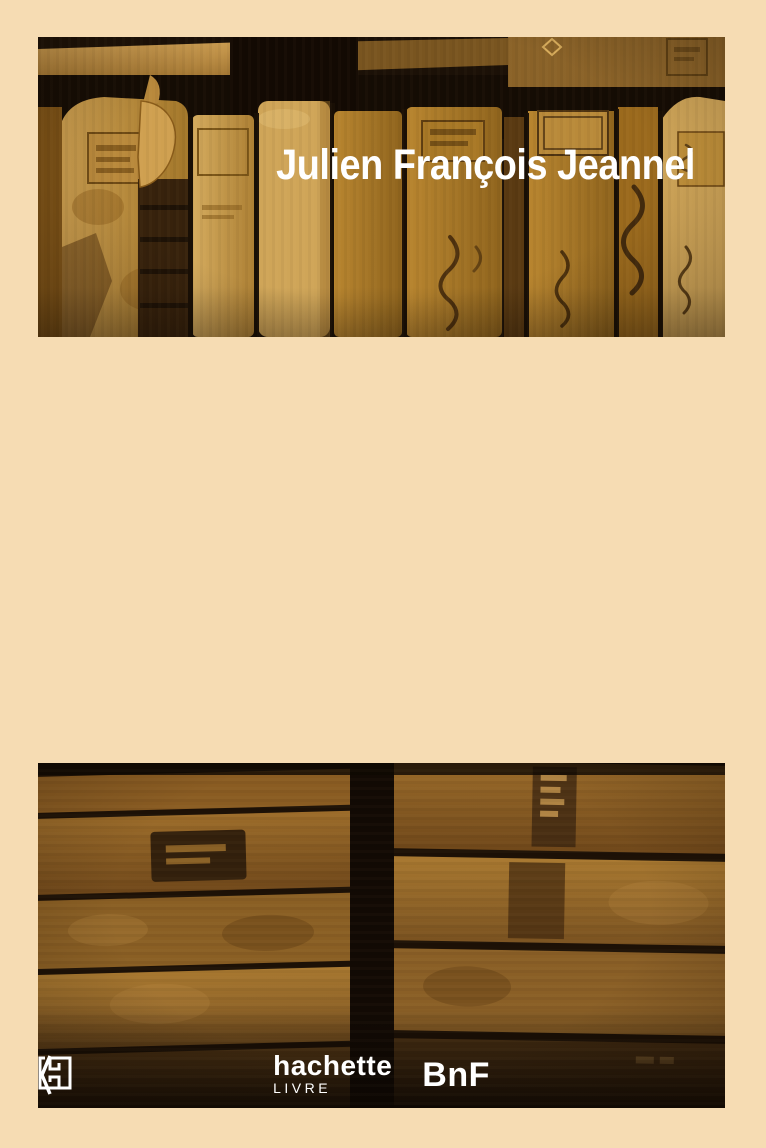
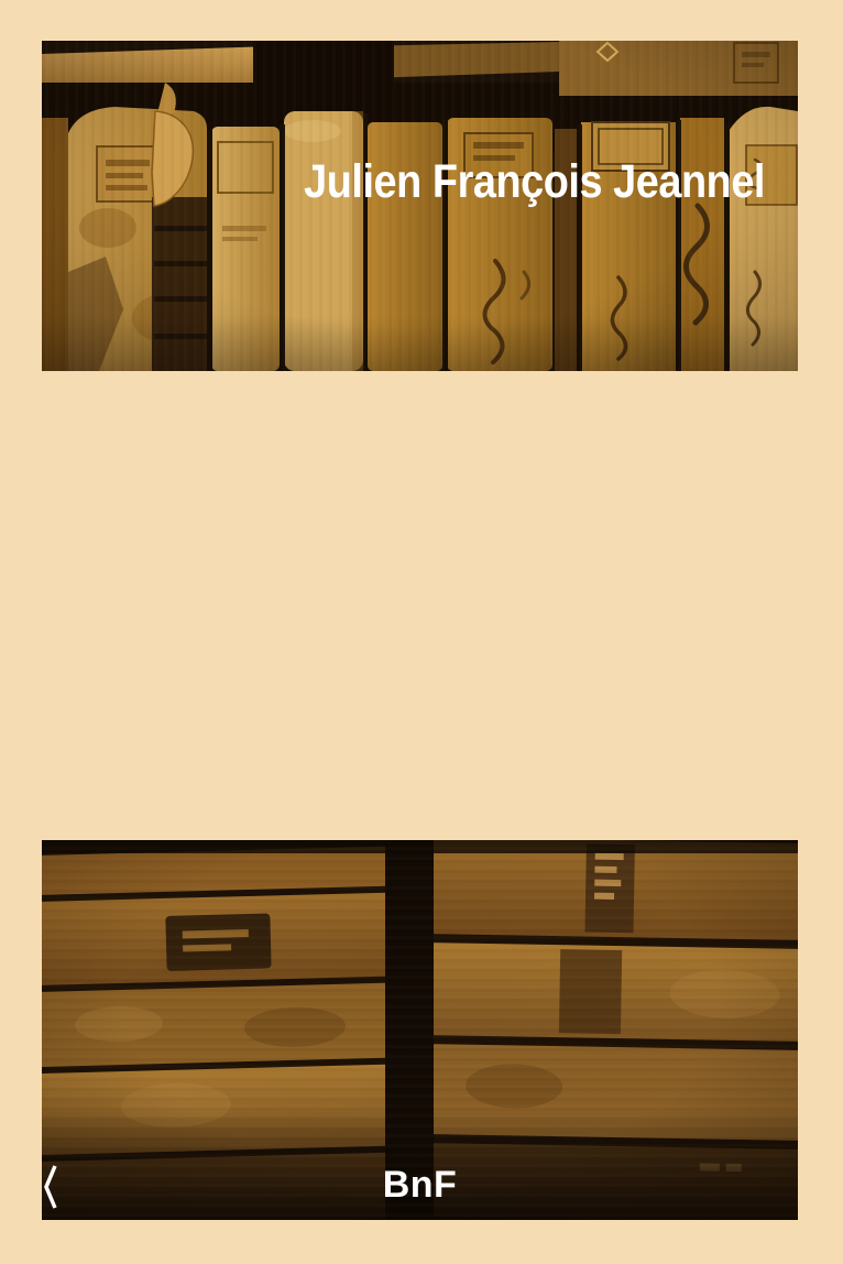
  Julien François Jeannel
- hachette
- LIVRE
  BnF
